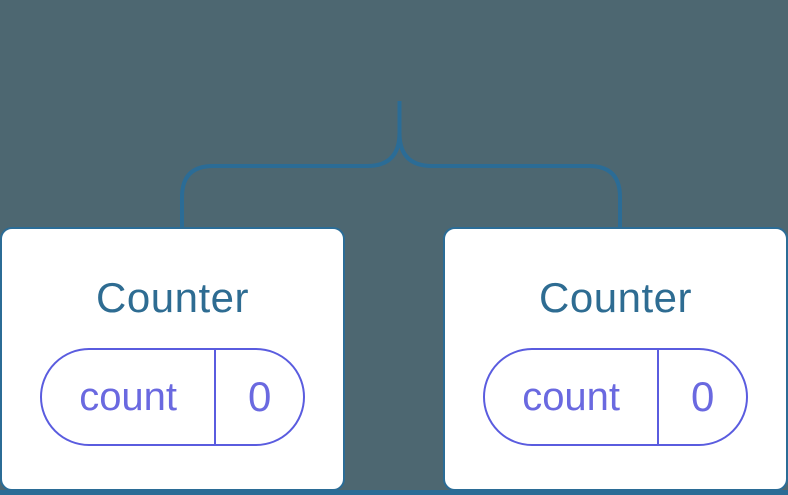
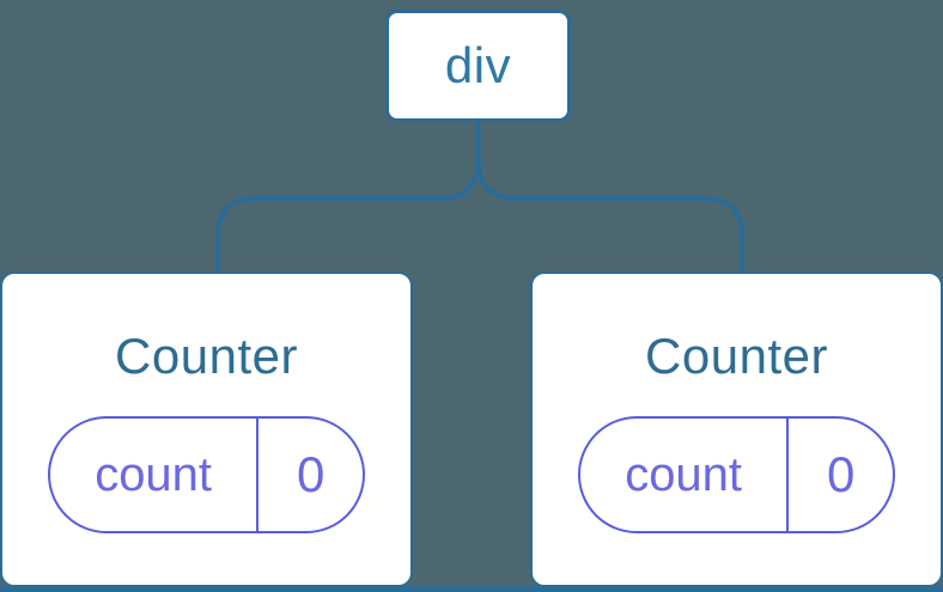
+ div
  Counter
  count
  0
  Counter
  count
  0
